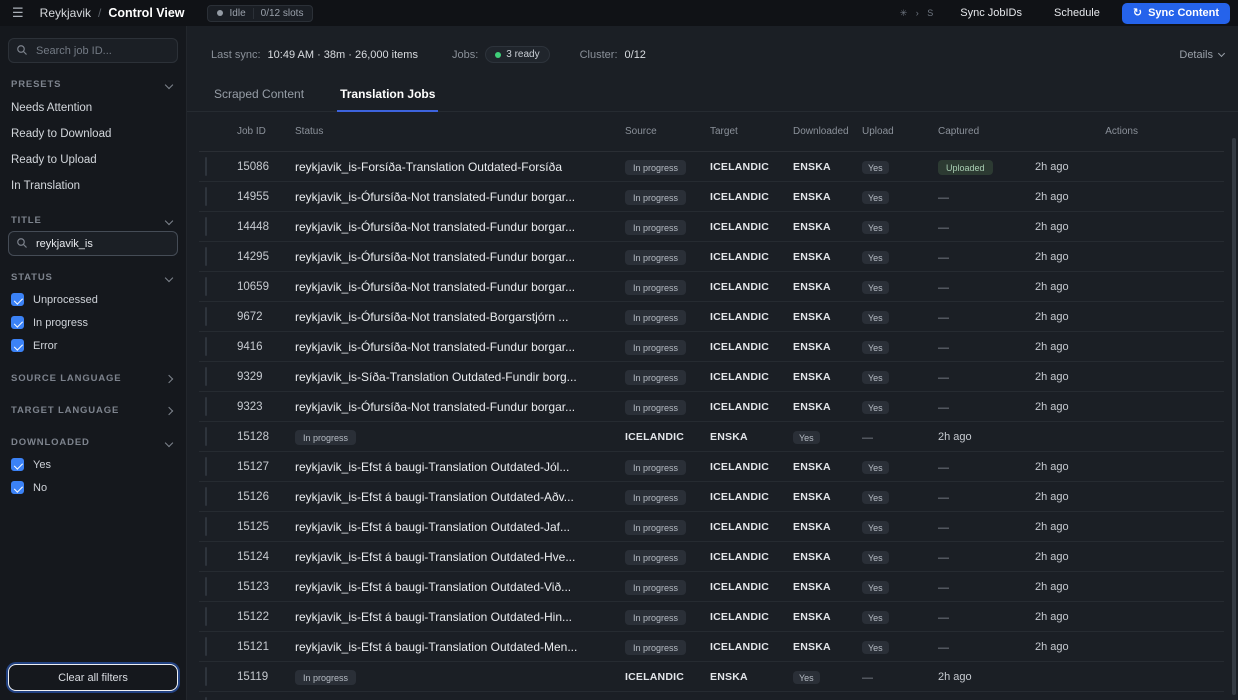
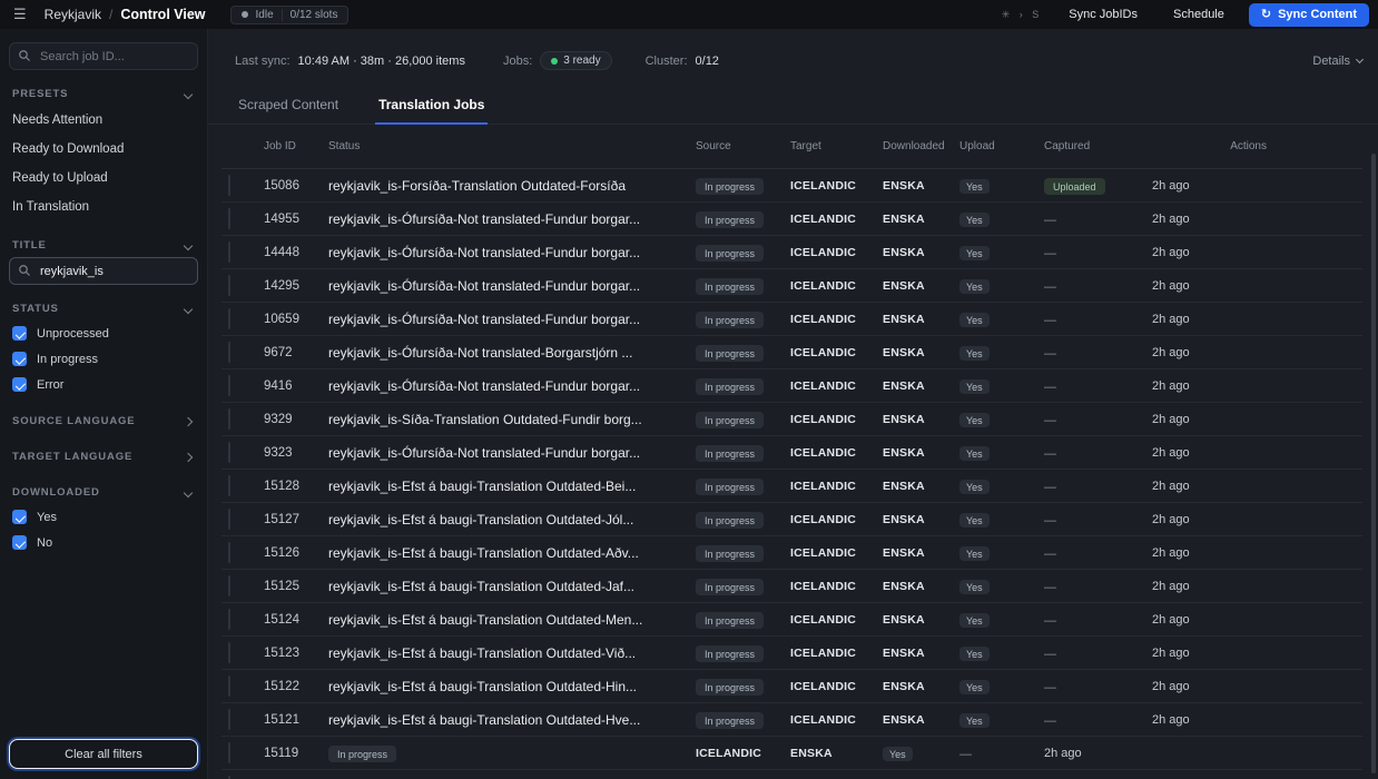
  ☰
  Reykjavik
  /
  Control View
  Idle
  0/12 slots
  ✳ › S
  Sync JobIDs
  Schedule
  ↻
  Sync Content
  Search job ID...
  PRESETS
  Needs Attention
  Ready to Download
  Ready to Upload
  In Translation
  TITLE
  reykjavik_is
  STATUS
  Unprocessed
  In progress
  Error
  SOURCE LANGUAGE
  TARGET LANGUAGE
  DOWNLOADED
  Yes
  No
  Clear all filters
  Last sync:
  10:49 AM · 38m · 26,000 items
  Jobs:
  3 ready
  Cluster:
  0/12
  Details
  Scraped Content
  Translation Jobs
  Job ID
  Status
  Source
  Target
  Downloaded
  Upload
  Captured
  Actions
  15086
  reykjavik_is-Forsíða-Translation Outdated-Forsíða
  In progress
  ICELANDIC
  ENSKA
  Yes
  Uploaded
  2h ago
  14955
  reykjavik_is-Ófursíða-Not translated-Fundur borgar...
  In progress
  ICELANDIC
  ENSKA
  Yes
  —
  2h ago
  14448
  reykjavik_is-Ófursíða-Not translated-Fundur borgar...
  In progress
  ICELANDIC
  ENSKA
  Yes
  —
  2h ago
  14295
  reykjavik_is-Ófursíða-Not translated-Fundur borgar...
  In progress
  ICELANDIC
  ENSKA
  Yes
  —
  2h ago
  10659
  reykjavik_is-Ófursíða-Not translated-Fundur borgar...
  In progress
  ICELANDIC
  ENSKA
  Yes
  —
  2h ago
  9672
  reykjavik_is-Ófursíða-Not translated-Borgarstjórn ...
  In progress
  ICELANDIC
  ENSKA
  Yes
  —
  2h ago
  9416
  reykjavik_is-Ófursíða-Not translated-Fundur borgar...
  In progress
  ICELANDIC
  ENSKA
  Yes
  —
  2h ago
  9329
  reykjavik_is-Síða-Translation Outdated-Fundir borg...
  In progress
  ICELANDIC
  ENSKA
  Yes
  —
  2h ago
  9323
  reykjavik_is-Ófursíða-Not translated-Fundur borgar...
  In progress
  ICELANDIC
  ENSKA
  Yes
  —
  2h ago
  15128
+ reykjavik_is-Efst á baugi-Translation Outdated-Bei...
  In progress
  ICELANDIC
  ENSKA
  Yes
  —
  2h ago
  15127
  reykjavik_is-Efst á baugi-Translation Outdated-Jól...
  In progress
  ICELANDIC
  ENSKA
  Yes
  —
  2h ago
  15126
  reykjavik_is-Efst á baugi-Translation Outdated-Aðv...
  In progress
  ICELANDIC
  ENSKA
  Yes
  —
  2h ago
  15125
  reykjavik_is-Efst á baugi-Translation Outdated-Jaf...
  In progress
  ICELANDIC
  ENSKA
  Yes
  —
  2h ago
  15124
- reykjavik_is-Efst á baugi-Translation Outdated-Hve...
+ reykjavik_is-Efst á baugi-Translation Outdated-Men...
  In progress
  ICELANDIC
  ENSKA
  Yes
  —
  2h ago
  15123
  reykjavik_is-Efst á baugi-Translation Outdated-Við...
  In progress
  ICELANDIC
  ENSKA
  Yes
  —
  2h ago
  15122
  reykjavik_is-Efst á baugi-Translation Outdated-Hin...
  In progress
  ICELANDIC
  ENSKA
  Yes
  —
  2h ago
  15121
- reykjavik_is-Efst á baugi-Translation Outdated-Men...
+ reykjavik_is-Efst á baugi-Translation Outdated-Hve...
  In progress
  ICELANDIC
  ENSKA
  Yes
  —
  2h ago
  15119
  In progress
  ICELANDIC
  ENSKA
  Yes
  —
  2h ago
